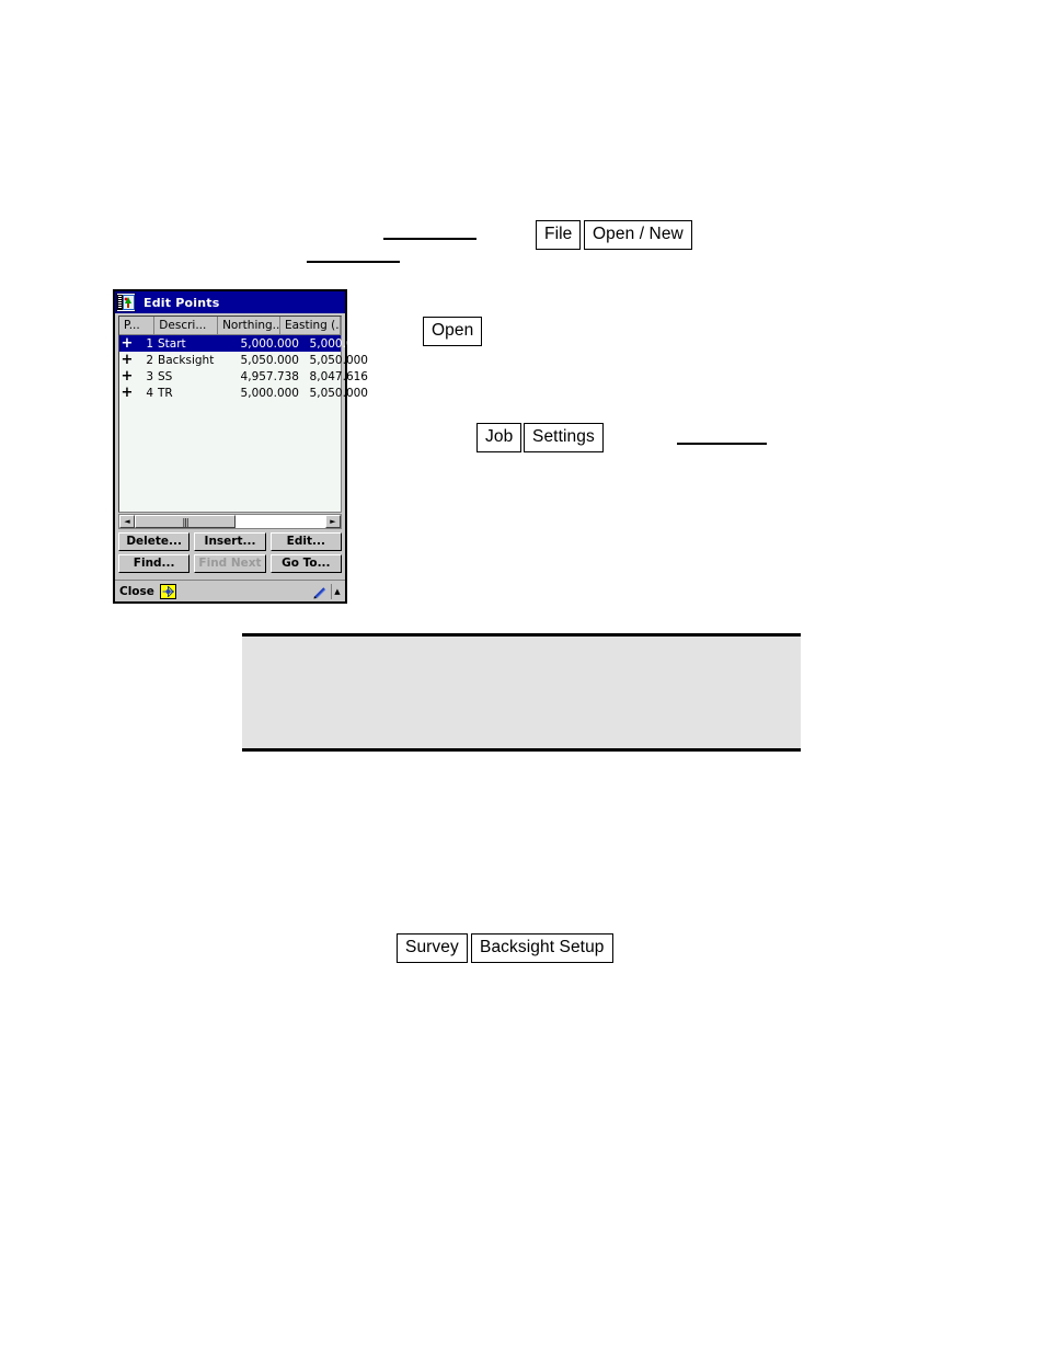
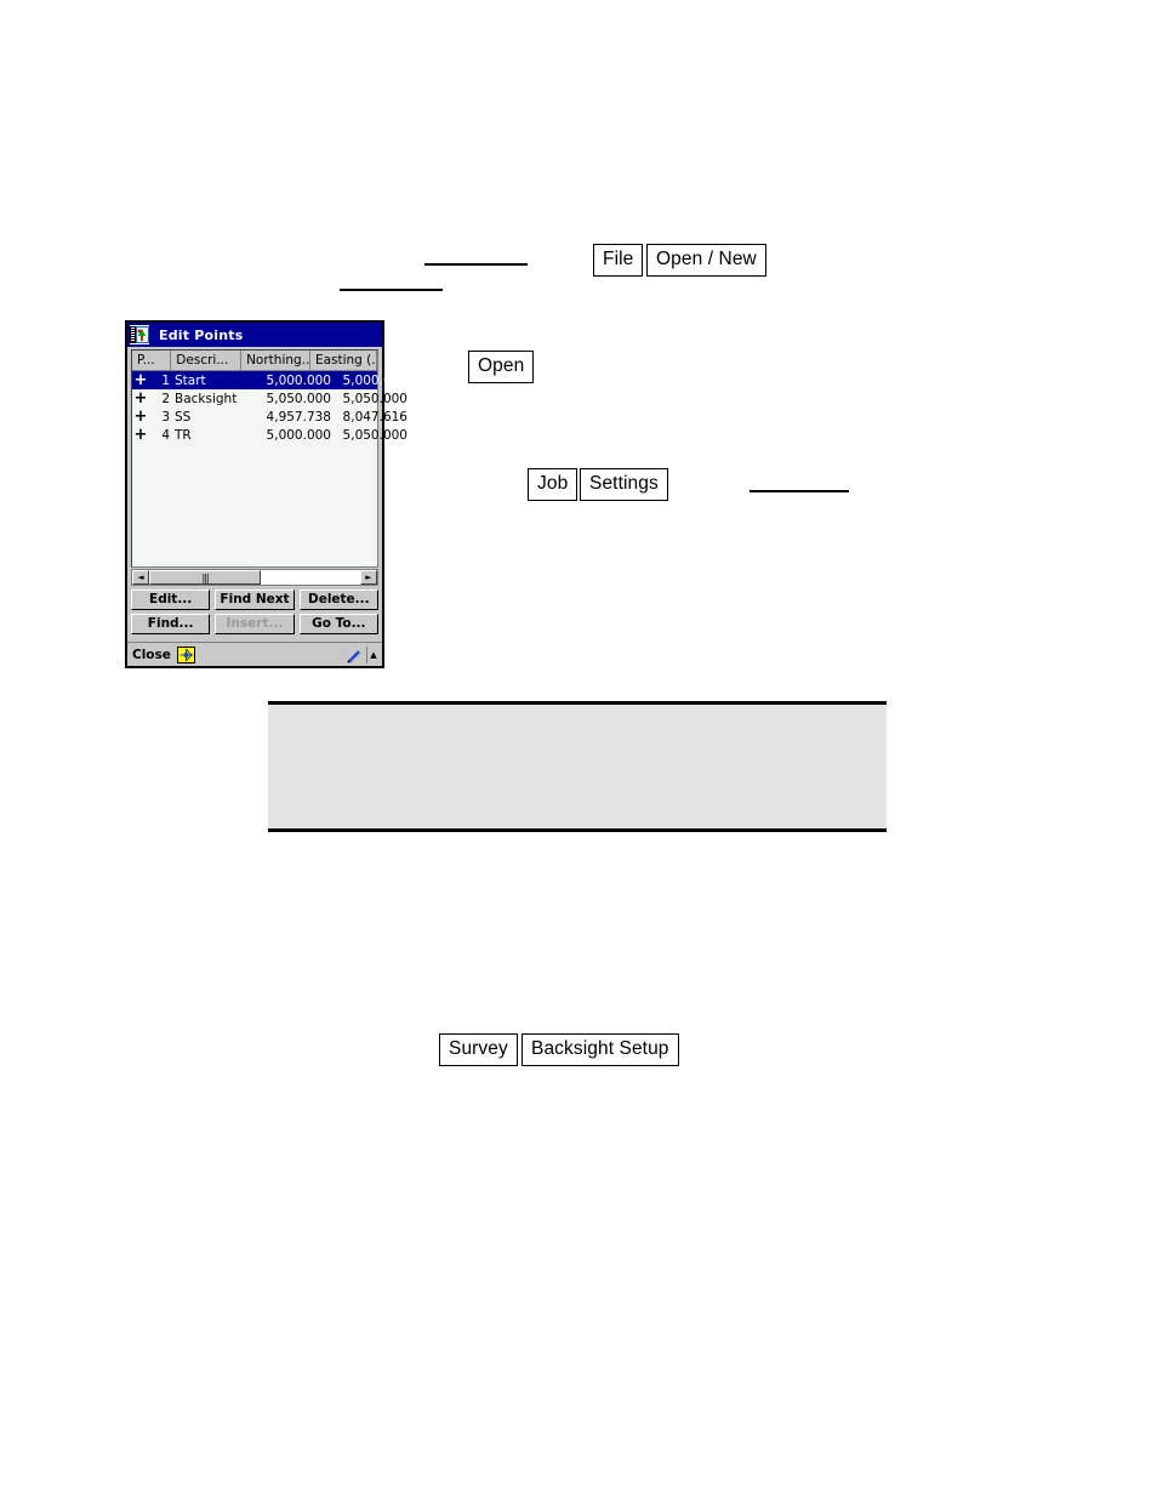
  File
  Open / New
  Open
  Job
  Settings
  Survey
  Backsight Setup
  Edit Points
  P...
  Descri...
  Northing..
  Easting (.
  +
  1
  Start
  5,000.000
  5,000.000
  +
  2
  Backsight
  5,050.000
  5,050.000
  +
  3
  SS
  4,957.738
  8,047.616
  +
  4
  TR
  5,000.000
  5,050.000
  ◄
  |||
  ►
- Delete...
+ Edit...
- Insert...
+ Find Next
- Edit...
+ Delete...
  Find...
- Find Next
+ Insert...
  Go To...
  Close
  ▲
